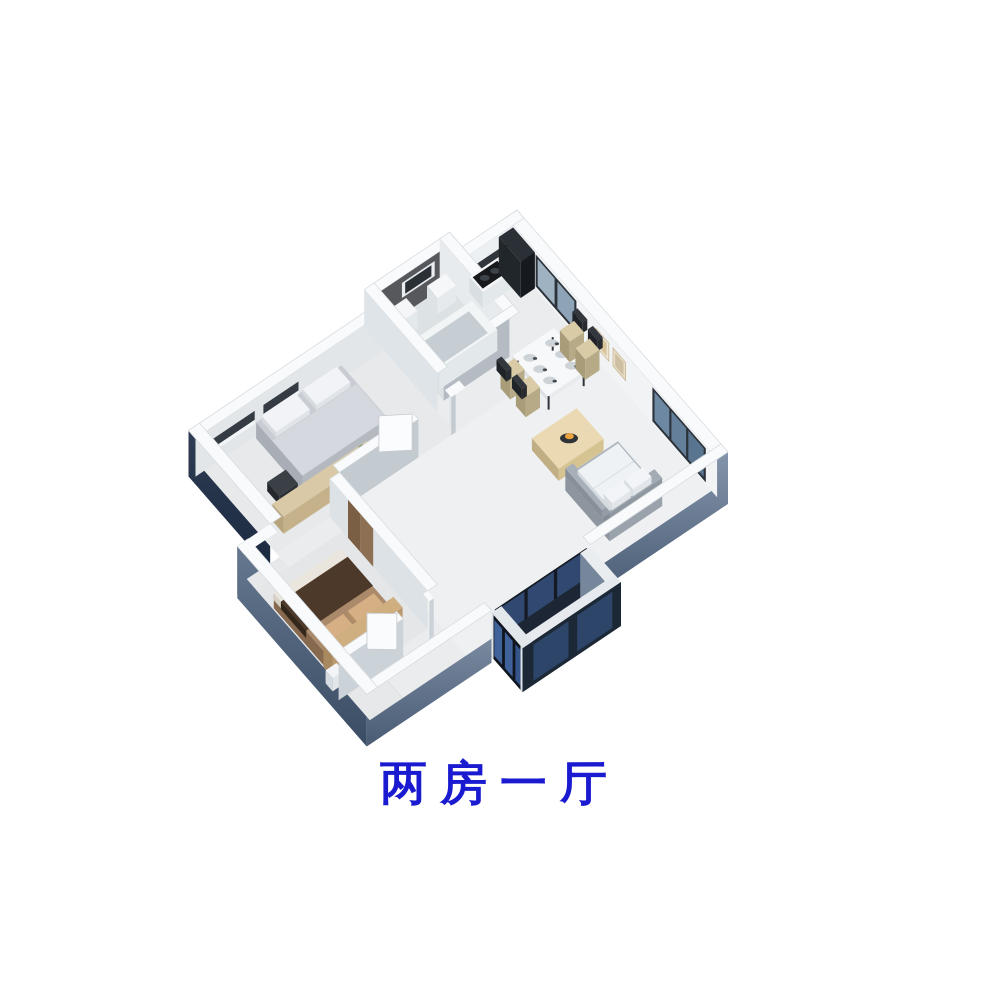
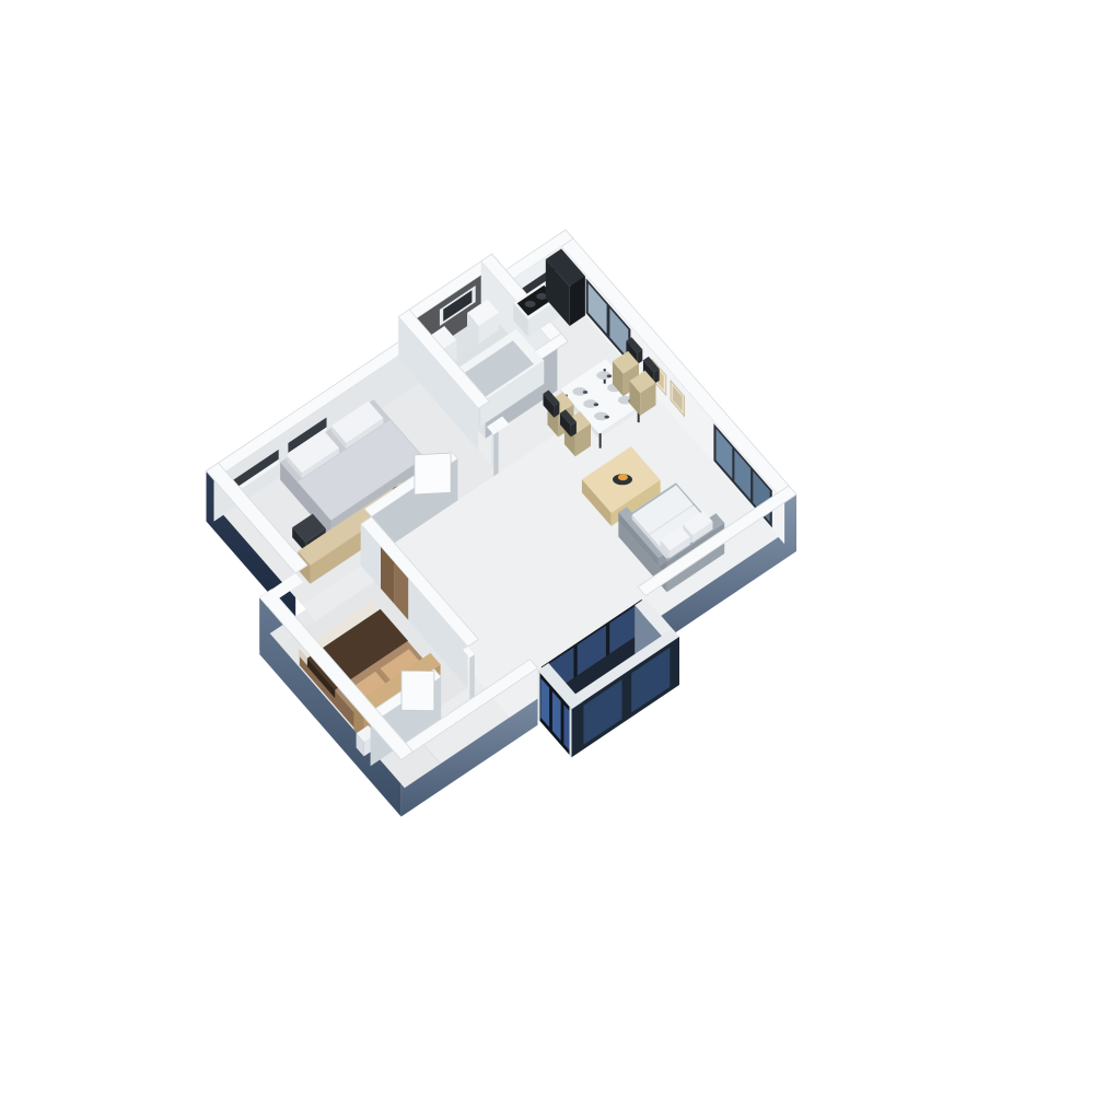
- 两房一厅
